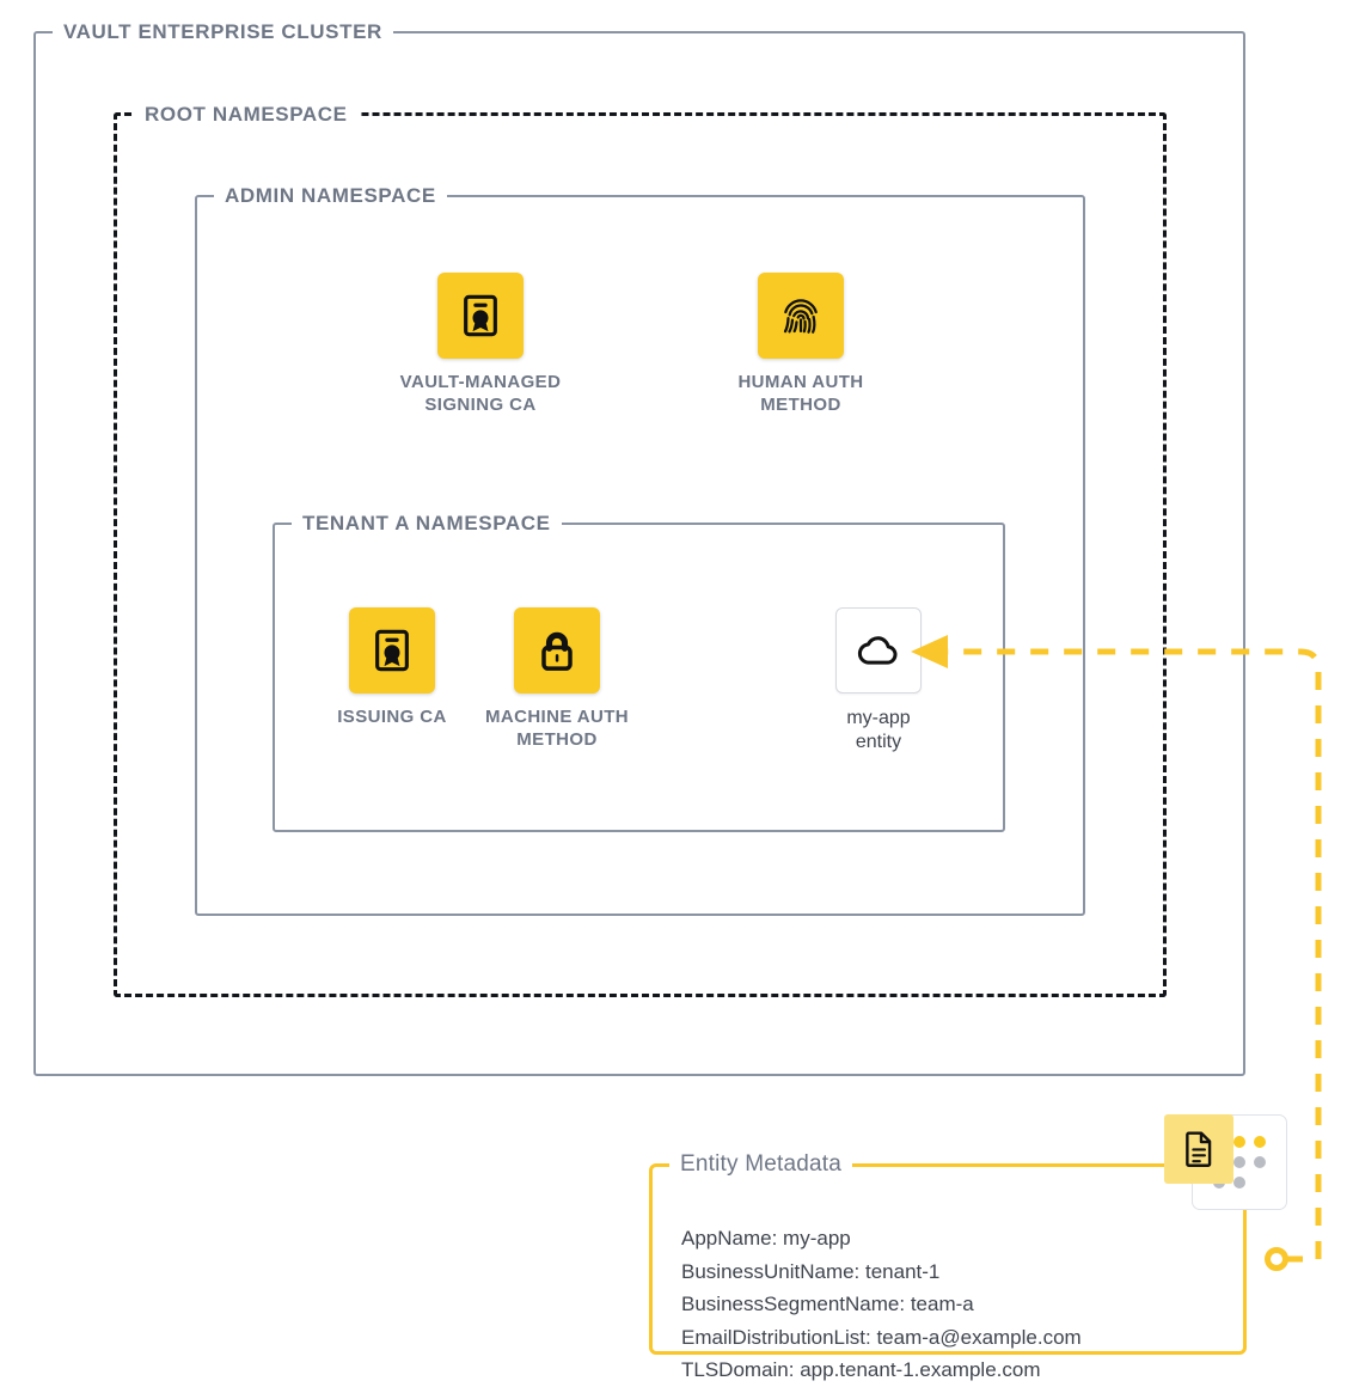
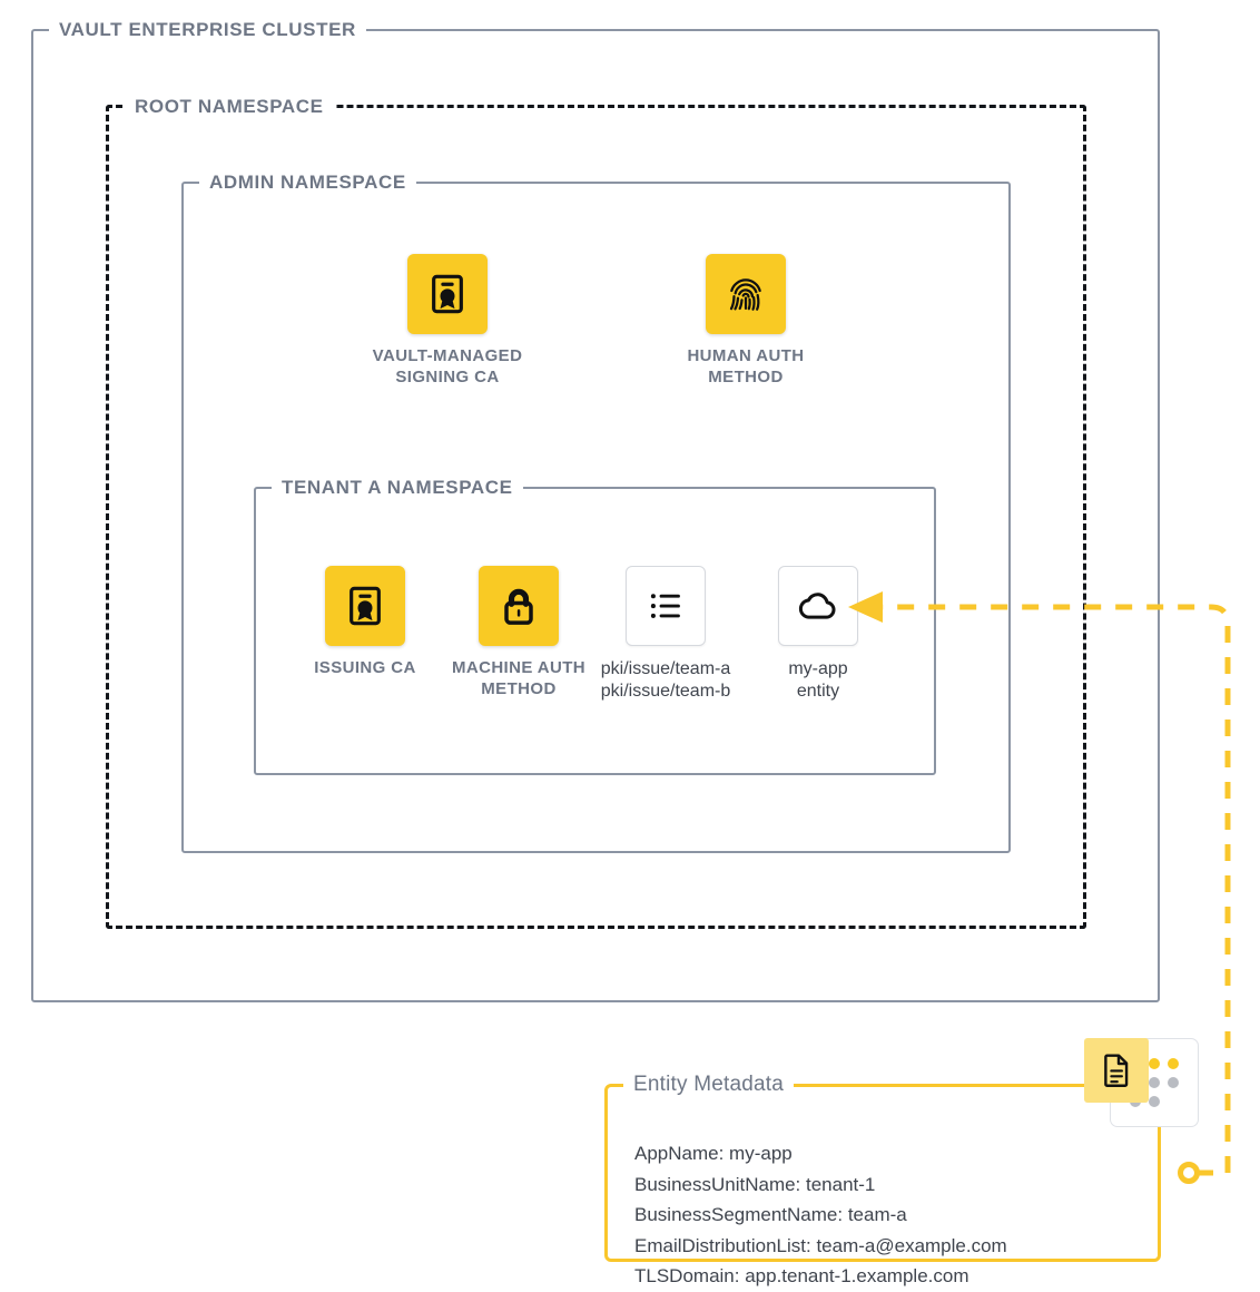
  VAULT ENTERPRISE CLUSTER
  ROOT NAMESPACE
  ADMIN NAMESPACE
  TENANT A NAMESPACE
  VAULT-MANAGED
  SIGNING CA
  HUMAN AUTH
  METHOD
  ISSUING CA
  MACHINE AUTH
  METHOD
+ pki/issue/team-a
+ pki/issue/team-b
  my-app
  entity
  Entity Metadata
  AppName: my-app
  BusinessUnitName: tenant-1
  BusinessSegmentName: team-a
  EmailDistributionList: team-a@example.com
  TLSDomain: app.tenant-1.example.com
